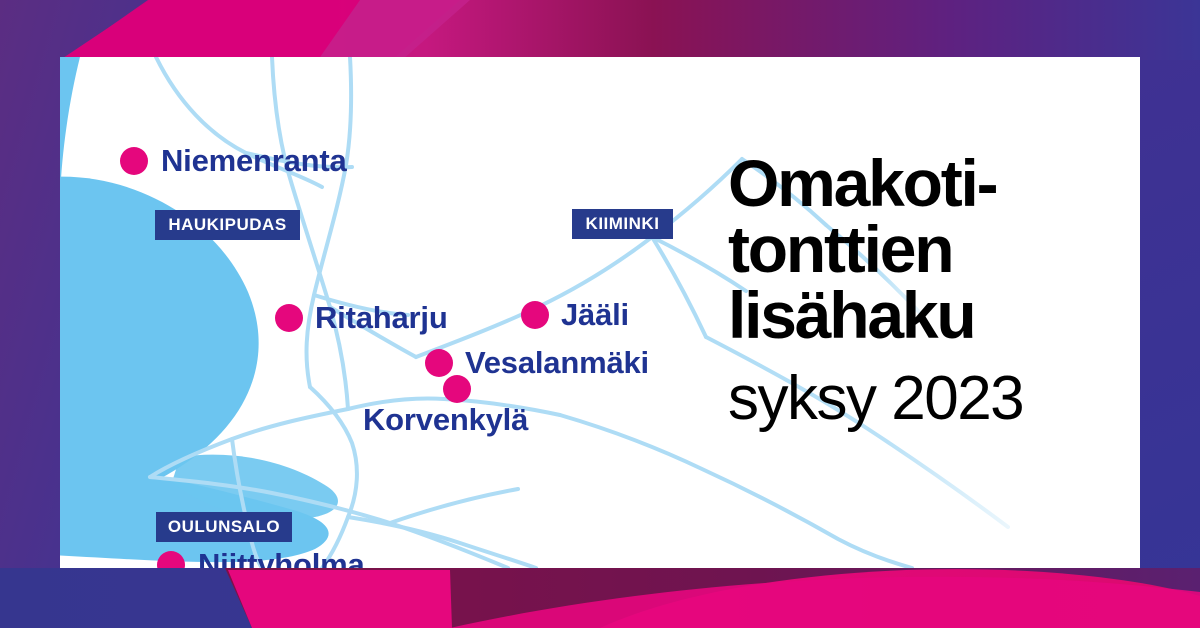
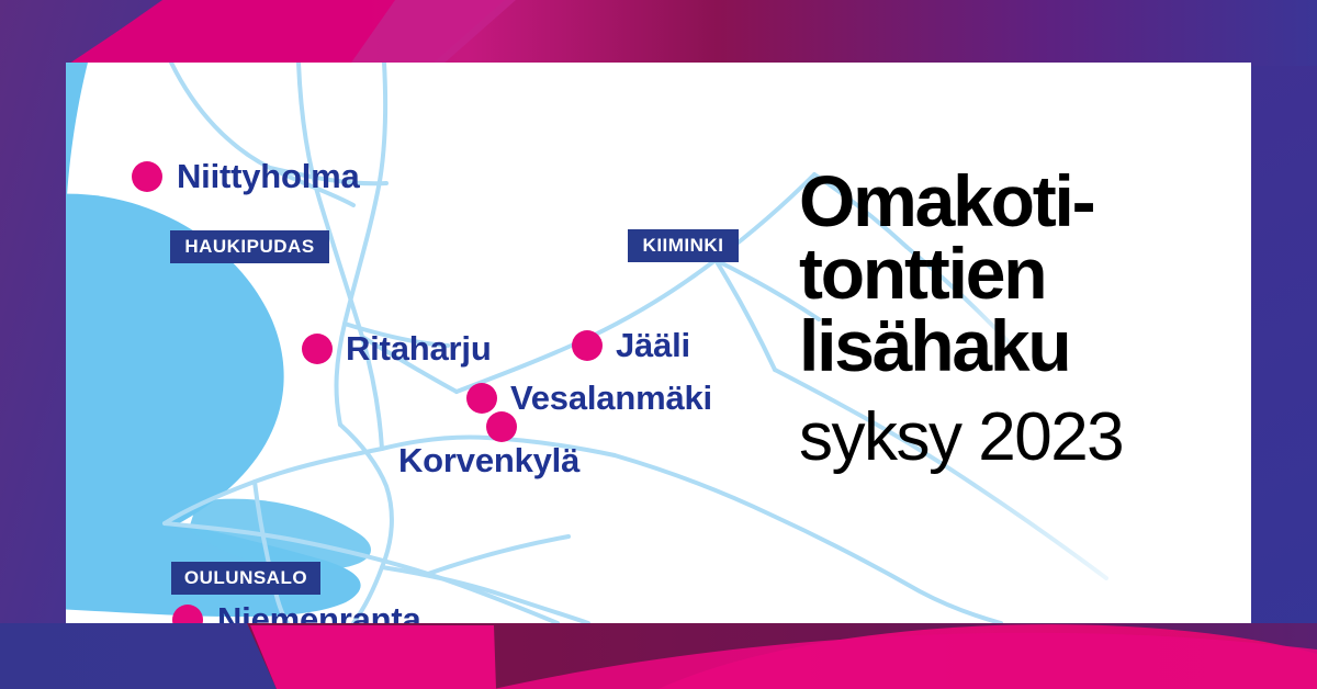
  HAUKIPUDAS
  KIIMINKI
  OULUNSALO
- Niemenranta
+ Niittyholma
  Ritaharju
  Jääli
  Vesalanmäki
  Korvenkylä
- Niittyholma
+ Niemenranta
  Omakoti-
  tonttien
  lisähaku
  syksy 2023
